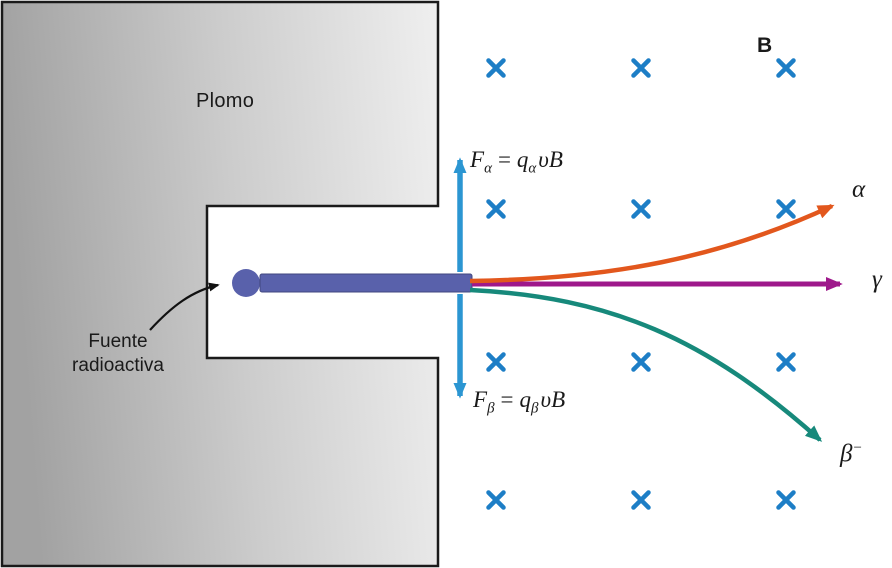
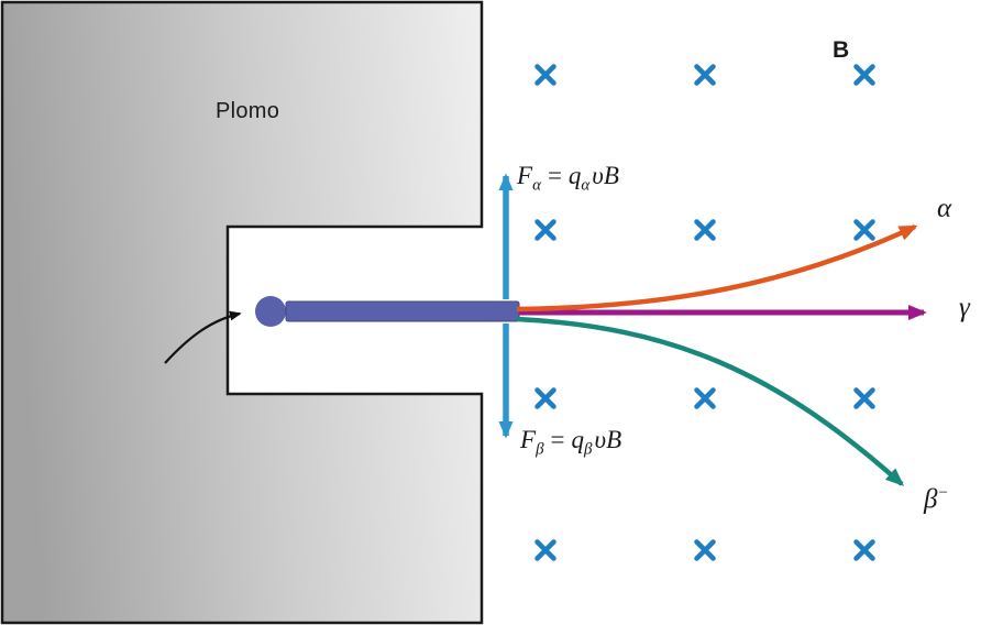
  Plomo
- Fuente
- radioactiva
  B
  Fα= qαυB
  Fβ= qβυB
  α
  γ
  β−
